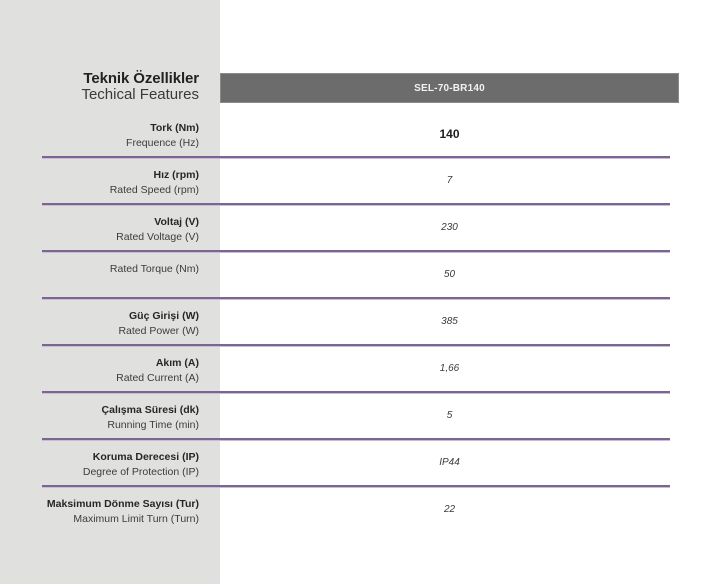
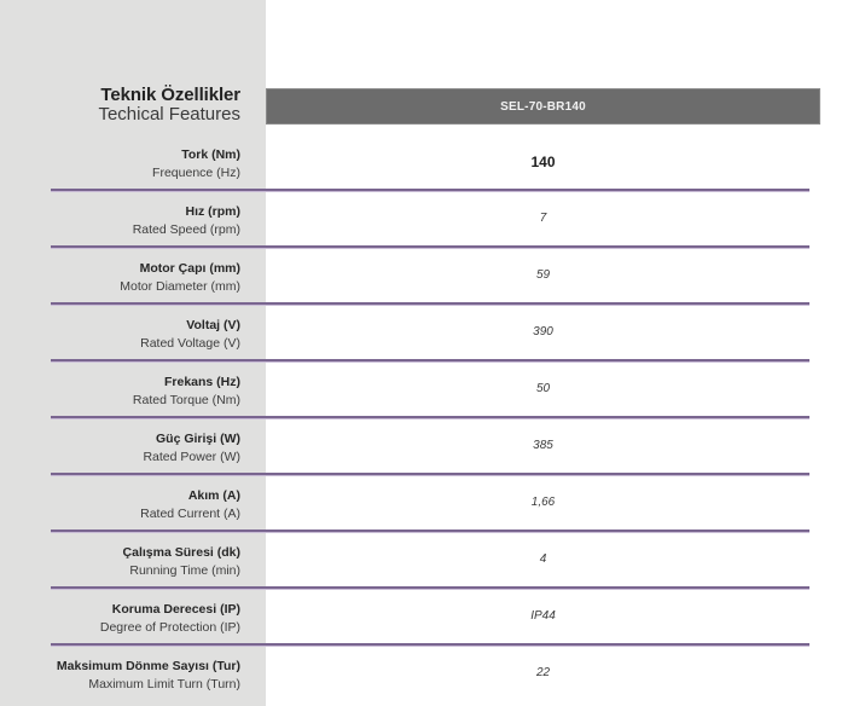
  Teknik Özellikler
  Techical Features
  SEL-70-BR140
  Tork (Nm)
  Frequence (Hz)
  140
  Hız (rpm)
  Rated Speed (rpm)
  7
+ Motor Çapı (mm)
+ Motor Diameter (mm)
+ 59
  Voltaj (V)
  Rated Voltage (V)
- 230
+ 390
+ Frekans (Hz)
  Rated Torque (Nm)
  50
  Güç Girişi (W)
  Rated Power (W)
  385
  Akım (A)
  Rated Current (A)
  1,66
  Çalışma Süresi (dk)
  Running Time (min)
- 5
+ 4
  Koruma Derecesi (IP)
  Degree of Protection (IP)
  IP44
  Maksimum Dönme Sayısı (Tur)
  Maximum Limit Turn (Turn)
  22
